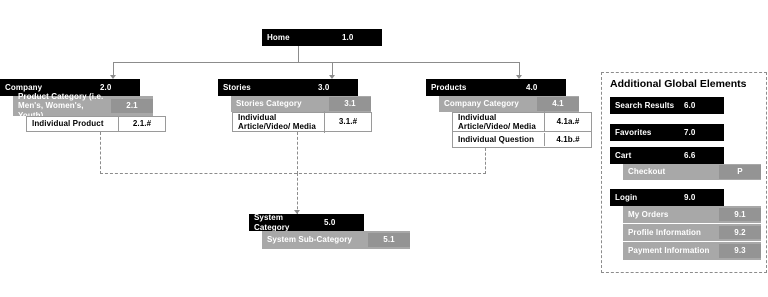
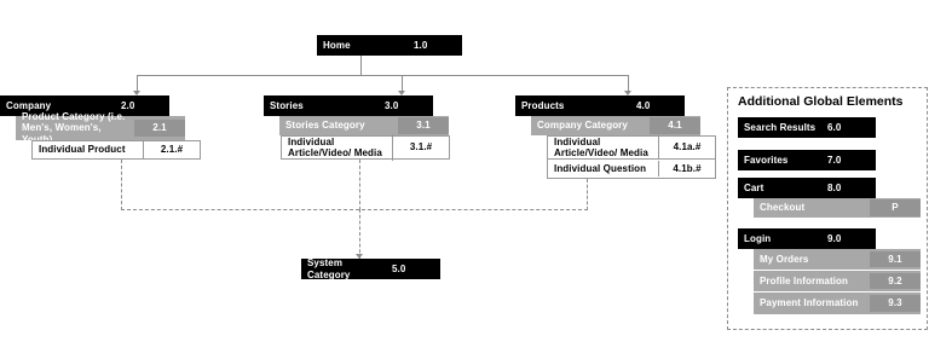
  Home
  1.0
  Company
  2.0
  Product Category (i.e. Men's, Women's, Y
  2.1
  Individual Product
  2.1.#
  Stories
  3.0
  Stories Category
  3.1
  Individual Article/Video/ Media
  3.1.#
  Products
  4.0
  Company Category
  4.1
  Individual Article/Video/ Media
  4.1a.#
  Individual Question
  4.1b.#
  System Category
  5.0
- System Sub-Category
- 5.1
  Additional Global Elements
  Search Results
  6.0
  Favorites
  7.0
  Cart
- 6.6
+ 8.0
  Checkout
  P
  Login
  9.0
  My Orders
  9.1
  Profile Information
  9.2
  Payment Information
  9.3
